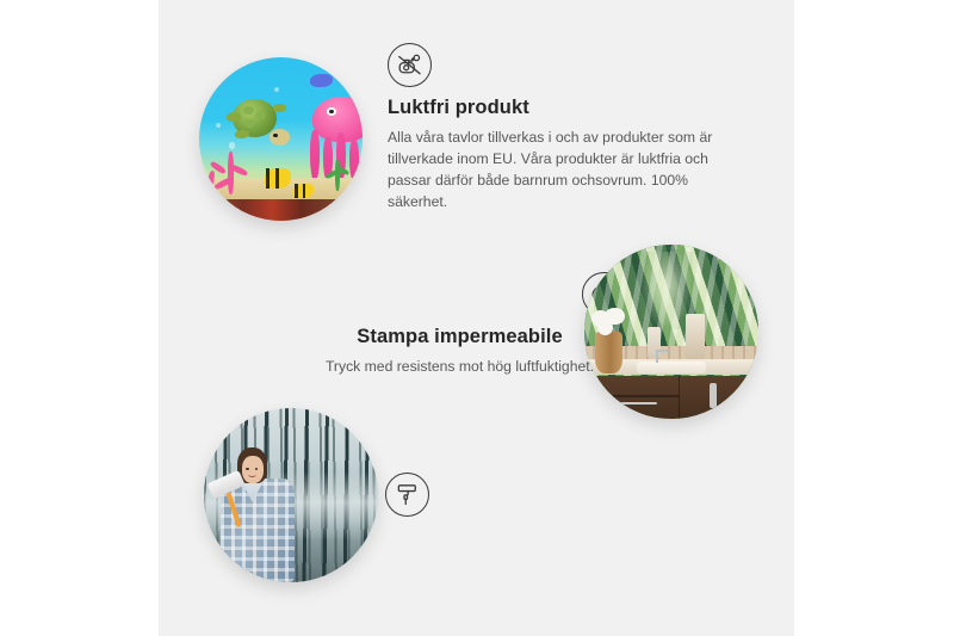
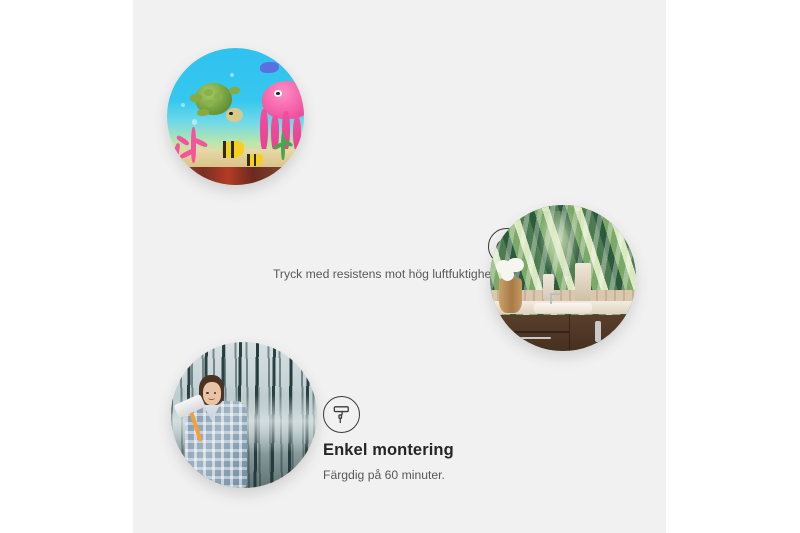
- Luktfri produkt
- Alla våra tavlor tillverkas i och av produkter som är tillverkade inom EU. Våra produkter är luktfria och passar därför både barnrum ochsovrum. 100% säkerhet.
- Stampa impermeabile
  Tryck med resistens mot hög luftfuktighe
+ Enkel montering
+ Färgdig på 60 minuter.
